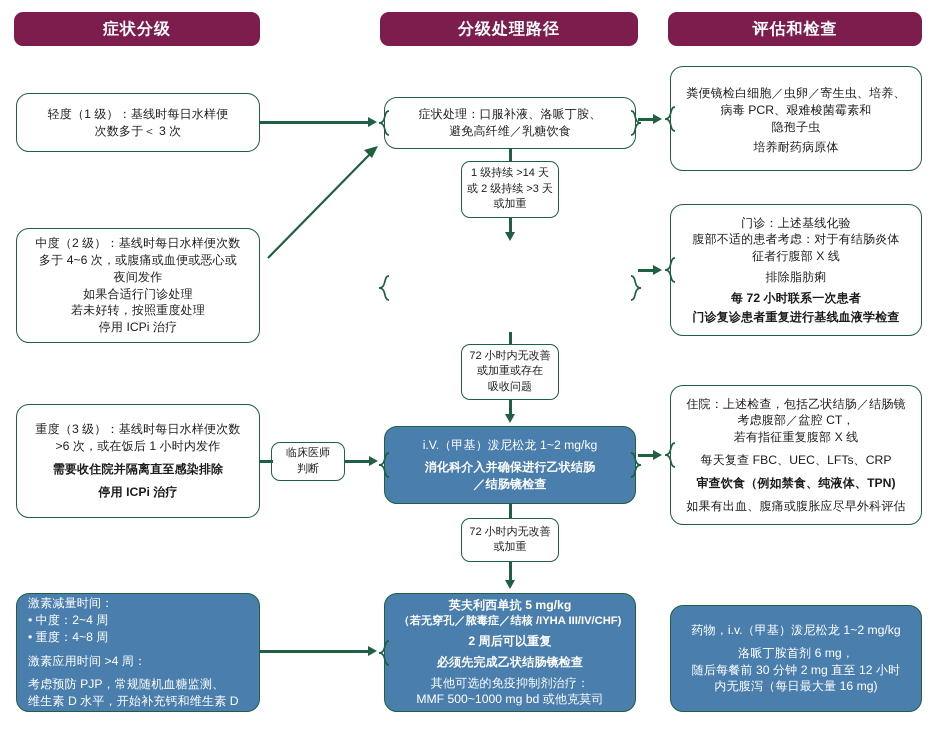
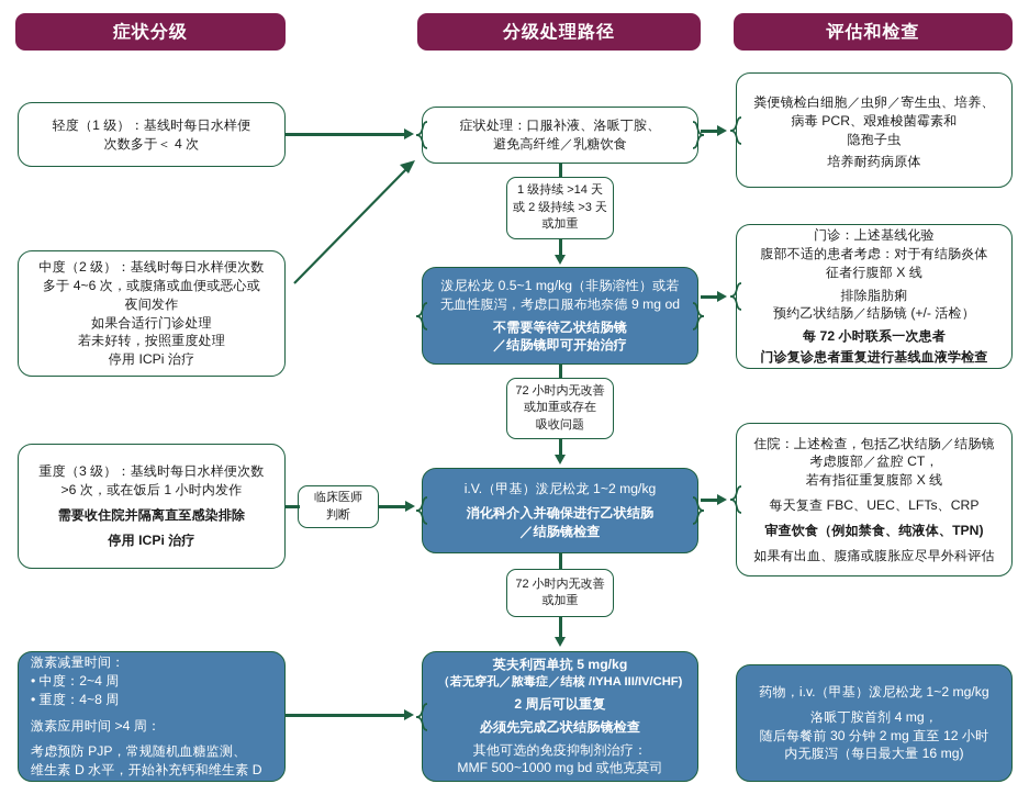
  症状分级
  分级处理路径
  评估和检查
  轻度（1 级）：基线时每日水样便
- 次数多于＜ 3 次
+ 次数多于＜ 4 次
  中度（2 级）：基线时每日水样便次数
  多于 4~6 次，或腹痛或血便或恶心或
  夜间发作
  如果合适行门诊处理
  若未好转，按照重度处理
  停用 ICPi 治疗
  重度（3 级）：基线时每日水样便次数
  >6 次，或在饭后 1 小时内发作
  需要收住院并隔离直至感染排除
  停用 ICPi 治疗
  激素减量时间：
  • 中度：2~4 周
  • 重度：4~8 周
  激素应用时间 >4 周：
  考虑预防 PJP，常规随机血糖监测、
  维生素 D 水平，开始补充钙和维生素 D
  症状处理：口服补液、洛哌丁胺、
  避免高纤维／乳糖饮食
  1 级持续 >14 天
  或 2 级持续 >3 天
  或加重
+ 泼尼松龙 0.5~1 mg/kg（非肠溶性）或若
+ 无血性腹泻，考虑口服布地奈德 9 mg od
+ 不需要等待乙状结肠镜
+ ／结肠镜即可开始治疗
  72 小时内无改善
  或加重或存在
  吸收问题
  i.V.（甲基）泼尼松龙 1~2 mg/kg
  消化科介入并确保进行乙状结肠
  ／结肠镜检查
  72 小时内无改善
  或加重
  英夫利西单抗 5 mg/kg
  （若无穿孔／脓毒症／结核 /IYHA III/IV/CHF)
  2 周后可以重复
  必须先完成乙状结肠镜检查
  其他可选的免疫抑制剂治疗：
  MMF 500~1000 mg bd 或他克莫司
  临床医师
  判断
  粪便镜检白细胞／虫卵／寄生虫、培养、
  病毒 PCR、艰难梭菌霉素和
  隐孢子虫
  培养耐药病原体
  门诊：上述基线化验
  腹部不适的患者考虑：对于有结肠炎体
  征者行腹部 X 线
  排除脂肪痢
+ 预约乙状结肠／结肠镜 (+/- 活检）
  每 72 小时联系一次患者
  门诊复诊患者重复进行基线血液学检查
  住院：上述检查，包括乙状结肠／结肠镜
  考虑腹部／盆腔 CT，
  若有指征重复腹部 X 线
  每天复查 FBC、UEC、LFTs、CRP
  审查饮食（例如禁食、纯液体、TPN)
  如果有出血、腹痛或腹胀应尽早外科评估
  药物，i.v.（甲基）泼尼松龙 1~2 mg/kg
- 洛哌丁胺首剂 6 mg，
+ 洛哌丁胺首剂 4 mg，
  随后每餐前 30 分钟 2 mg 直至 12 小时
  内无腹泻（每日最大量 16 mg)
